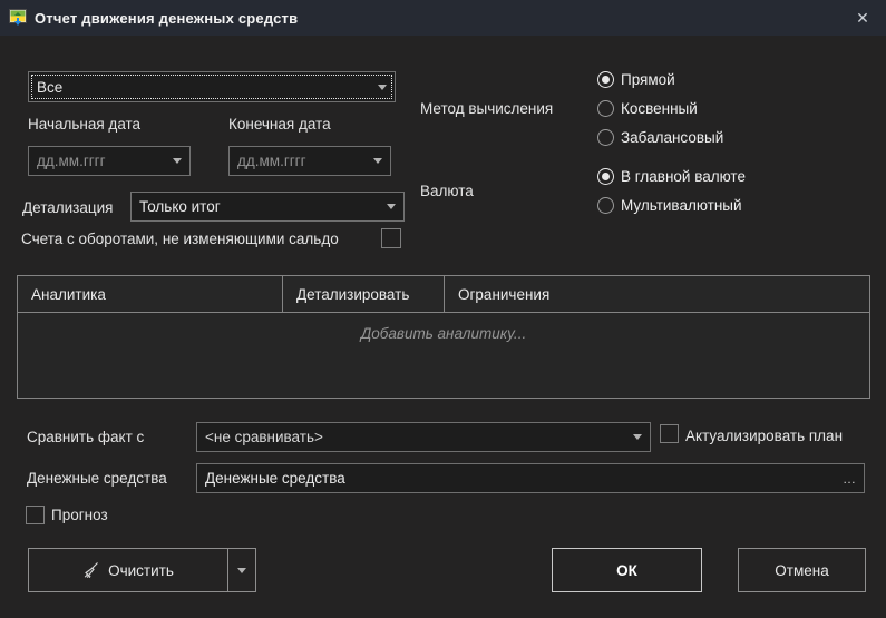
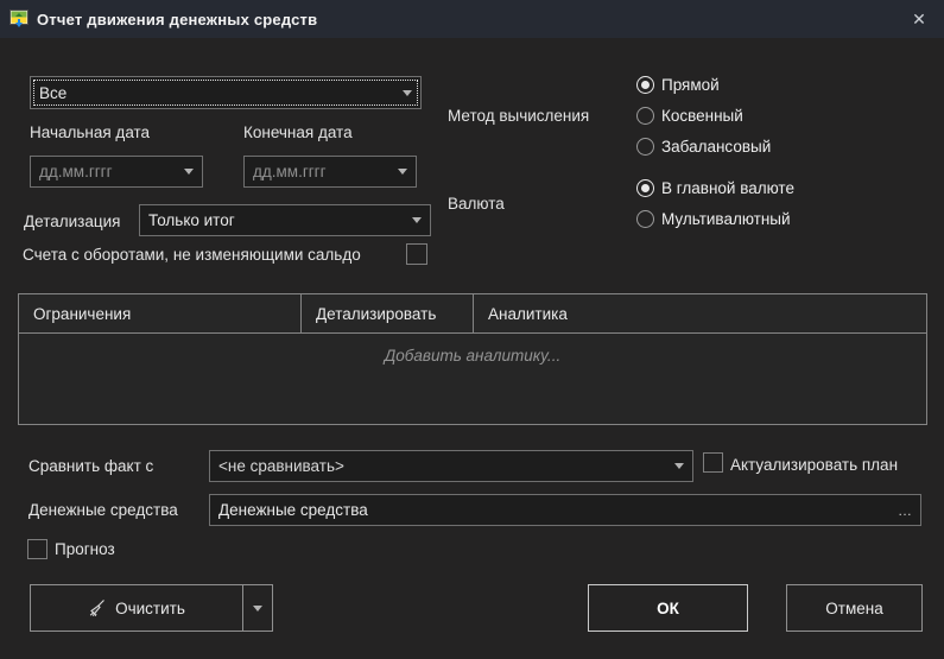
  Отчет движения денежных средств
  ✕
  Все
  Начальная дата
  Конечная дата
  дд.мм.гггг
  дд.мм.гггг
  Метод вычисления
  Прямой
  Косвенный
  Забалансовый
  Валюта
  В главной валюте
  Мультивалютный
  Детализация
  Только итог
  Счета с оборотами, не изменяющими сальдо
- Аналитика
+ Ограничения
  Детализировать
- Ограничения
+ Аналитика
  Добавить аналитику...
  Сравнить факт с
  <не сравнивать>
  Актуализировать план
  Денежные средства
  Денежные средства
  …
  Прогноз
  Очистить
  ОК
  Отмена
